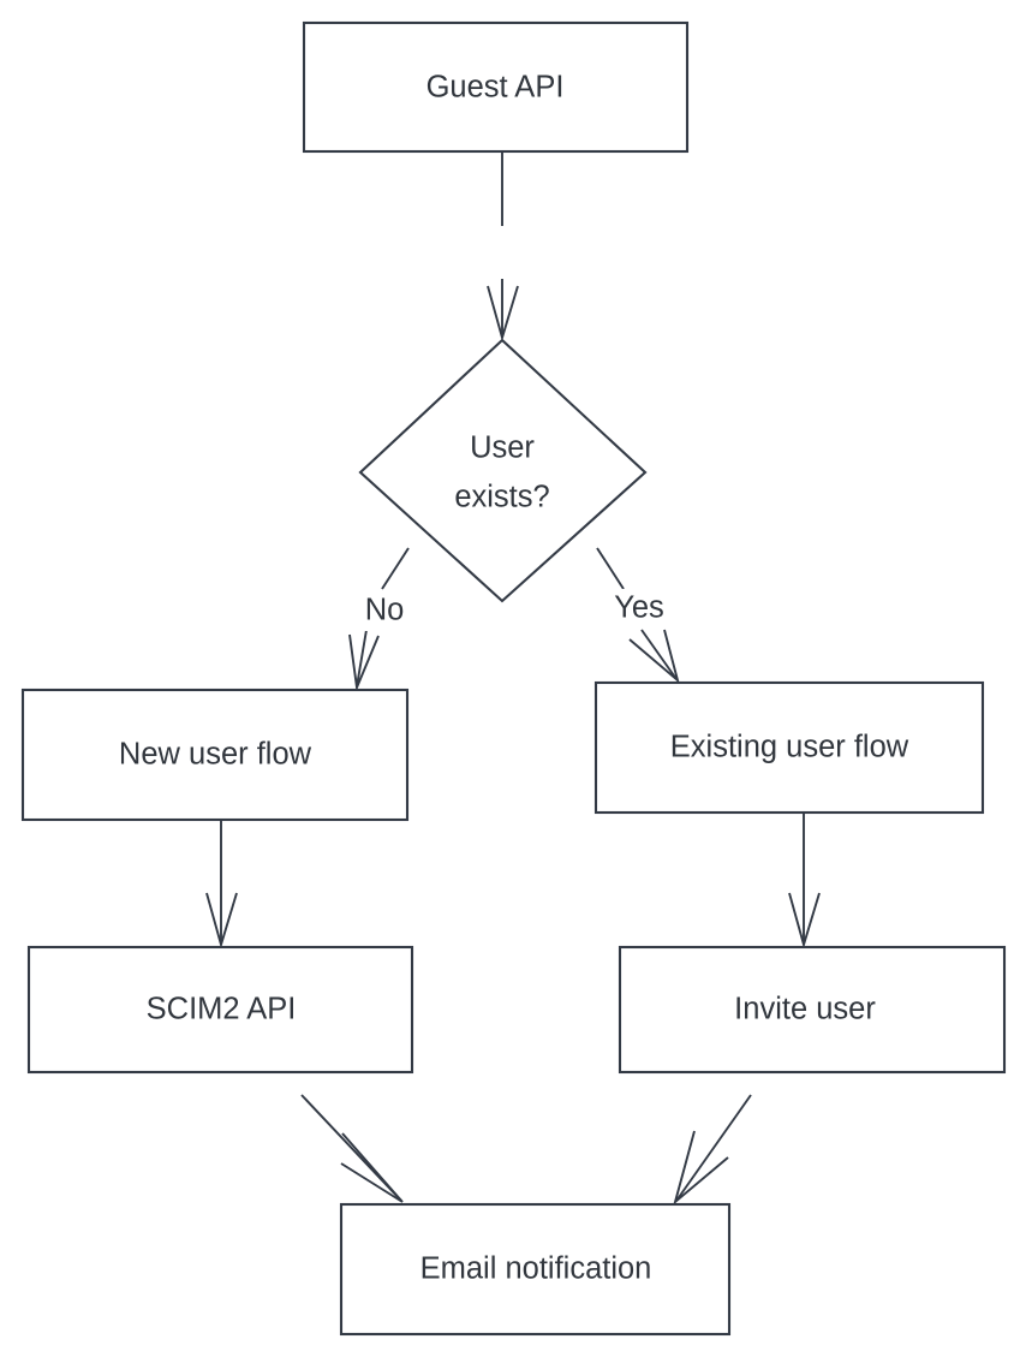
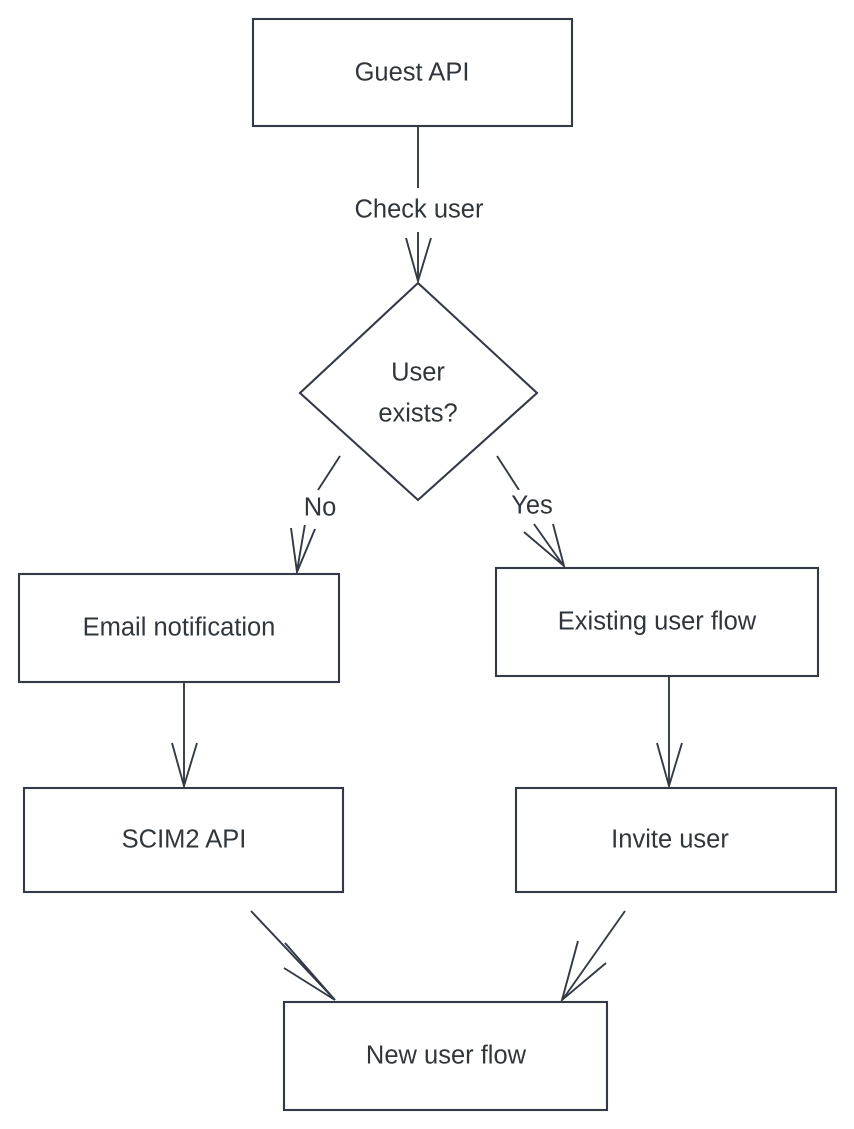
+ Check user
  No
  Yes
  Guest API
  User
  exists?
- New user flow
+ Email notification
  Existing user flow
  SCIM2 API
  Invite user
- Email notification
+ New user flow
